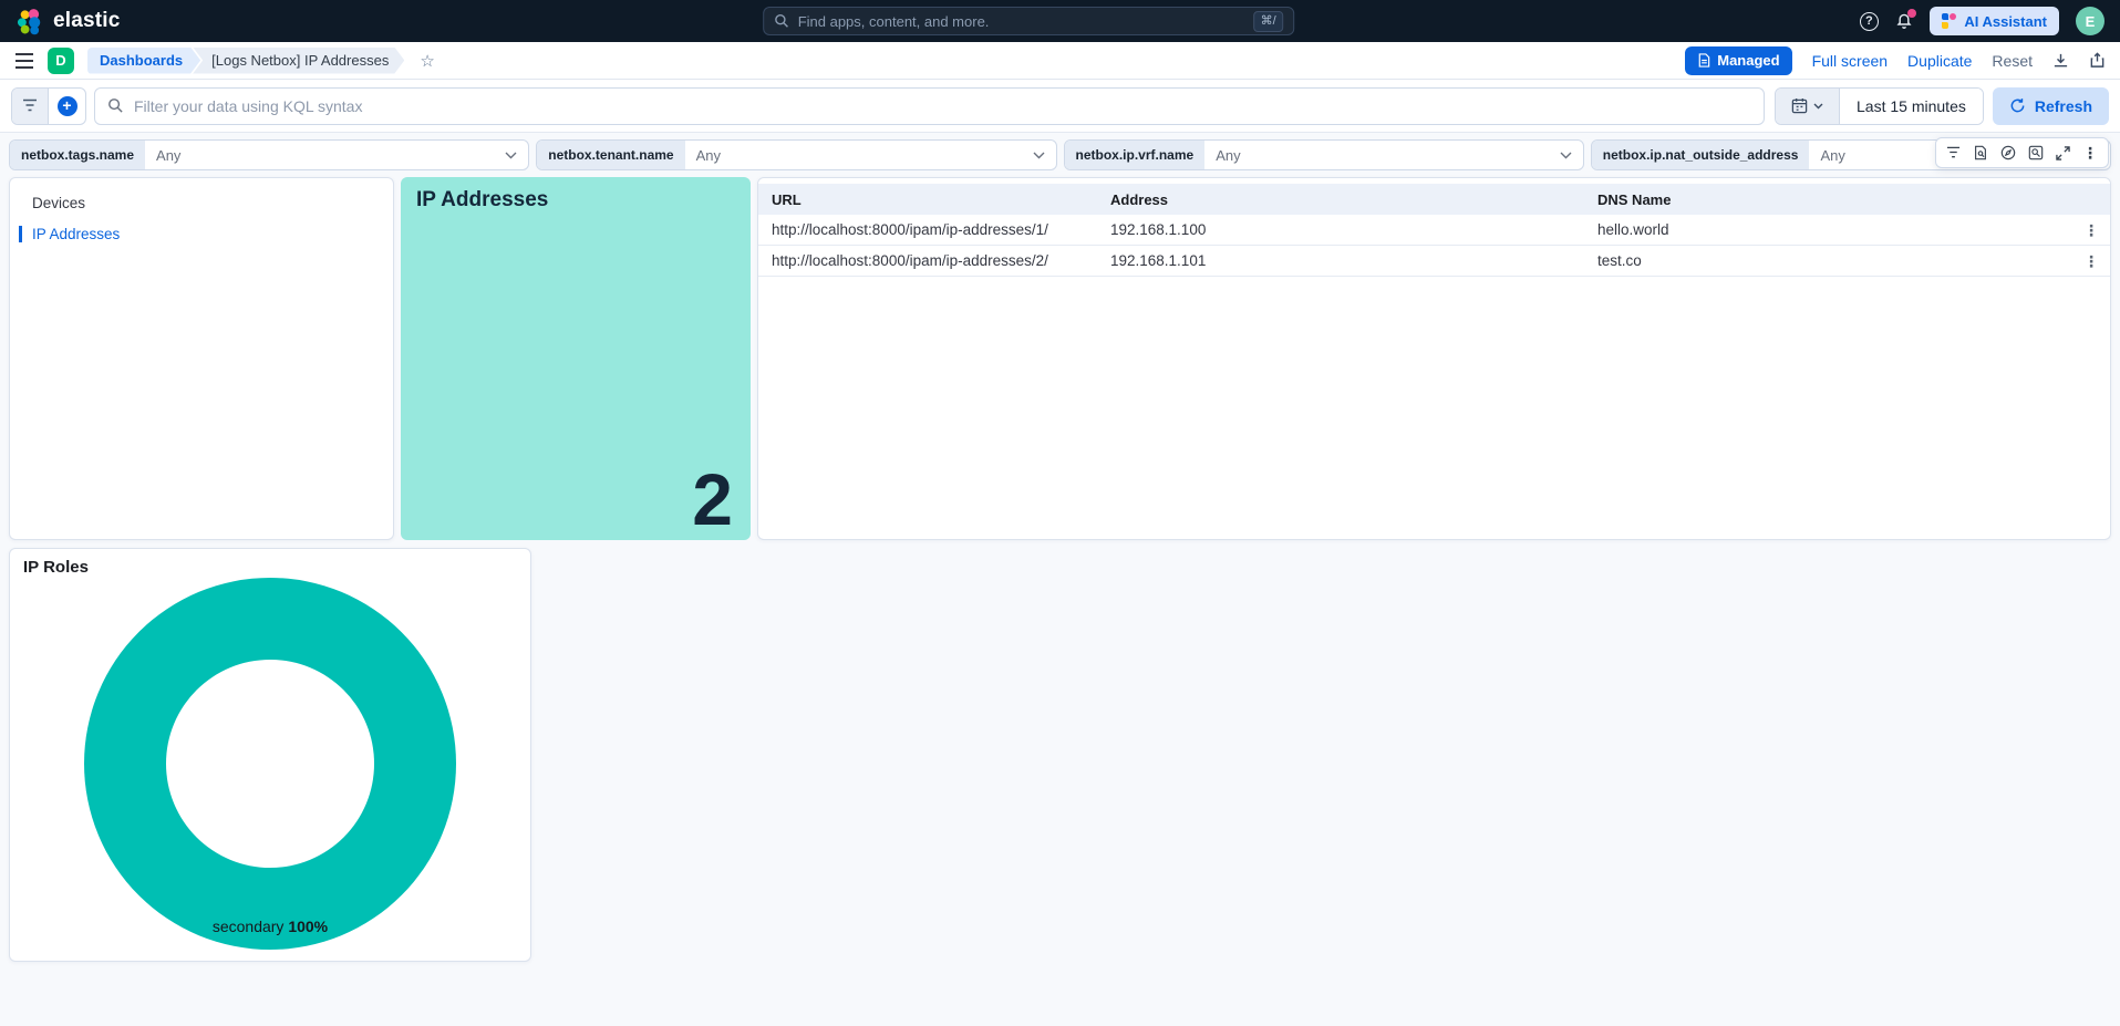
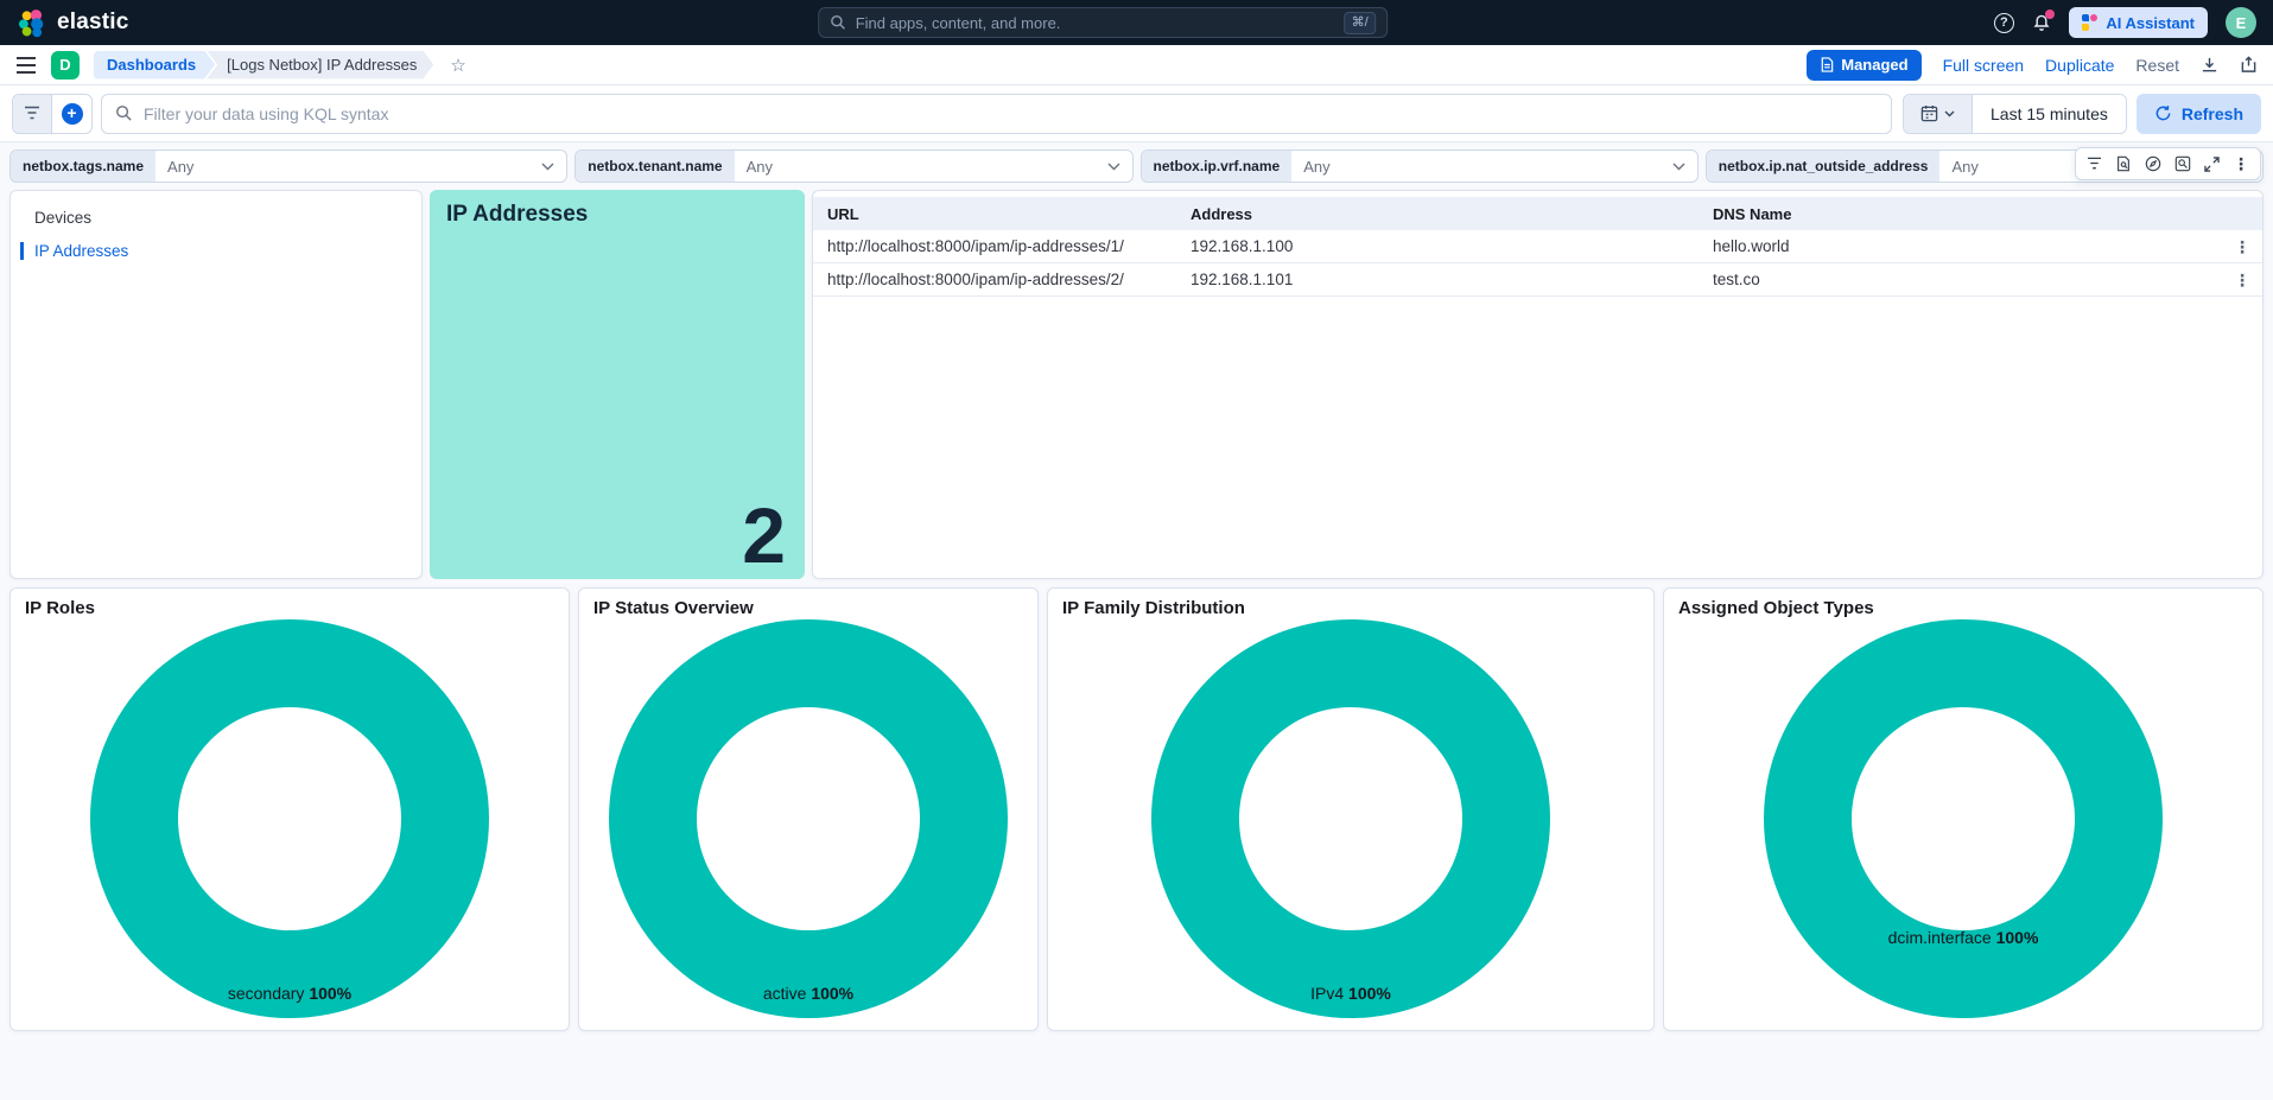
  elastic
  Find apps, content, and more.
  ⌘/
  ?
  AI Assistant
  E
  D
  Dashboards
  [Logs Netbox] IP Addresses
  ☆
  Managed
  Full screen
  Duplicate
  Reset
  +
  Filter your data using KQL syntax
  Last 15 minutes
  Refresh
  netbox.tags.name
  Any
  netbox.tenant.name
  Any
  netbox.ip.vrf.name
  Any
  netbox.ip.nat_outside_address
  Any
  ⋮
  Devices
  IP Addresses
  IP Addresses
  2
  URL
  Address
  DNS Name
  http://localhost:8000/ipam/ip-addresses/1/
  192.168.1.100
  hello.world
  ⋮
  http://localhost:8000/ipam/ip-addresses/2/
  192.168.1.101
  test.co
  ⋮
  IP Roles
  secondary 100%
+ IP Status Overview
+ active 100%
+ IP Family Distribution
+ IPv4 100%
+ Assigned Object Types
+ dcim.interface 100%
